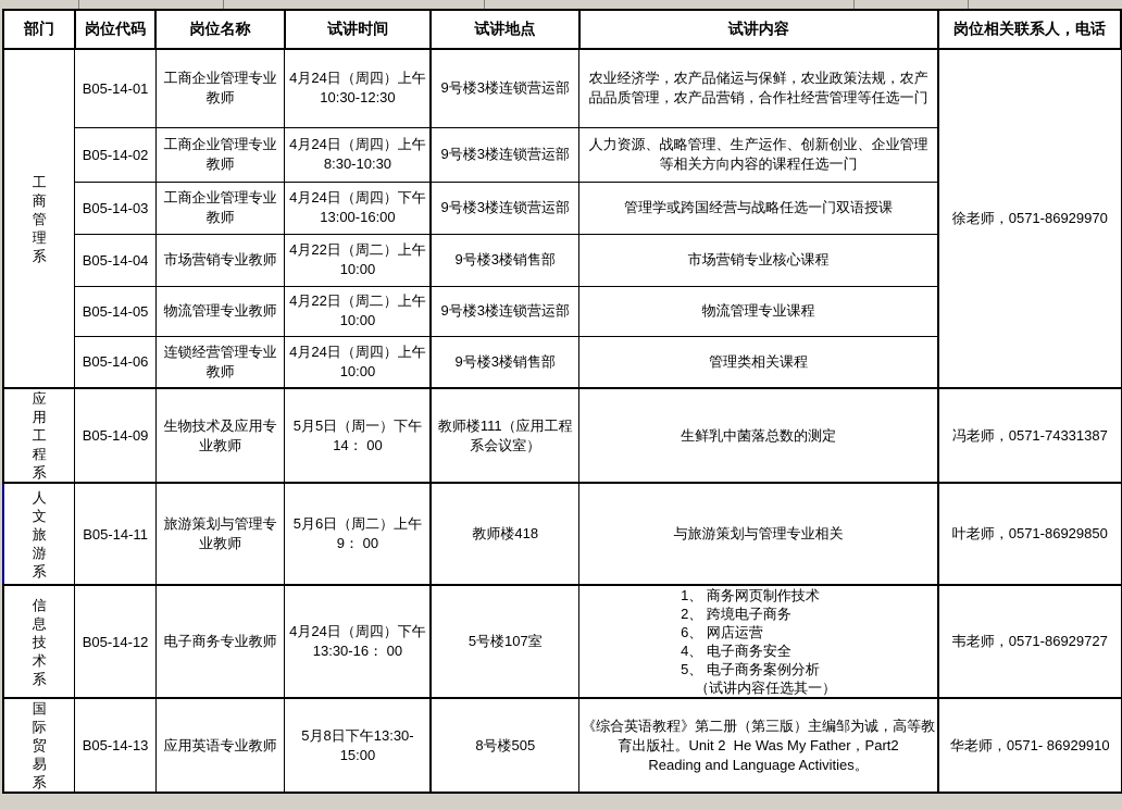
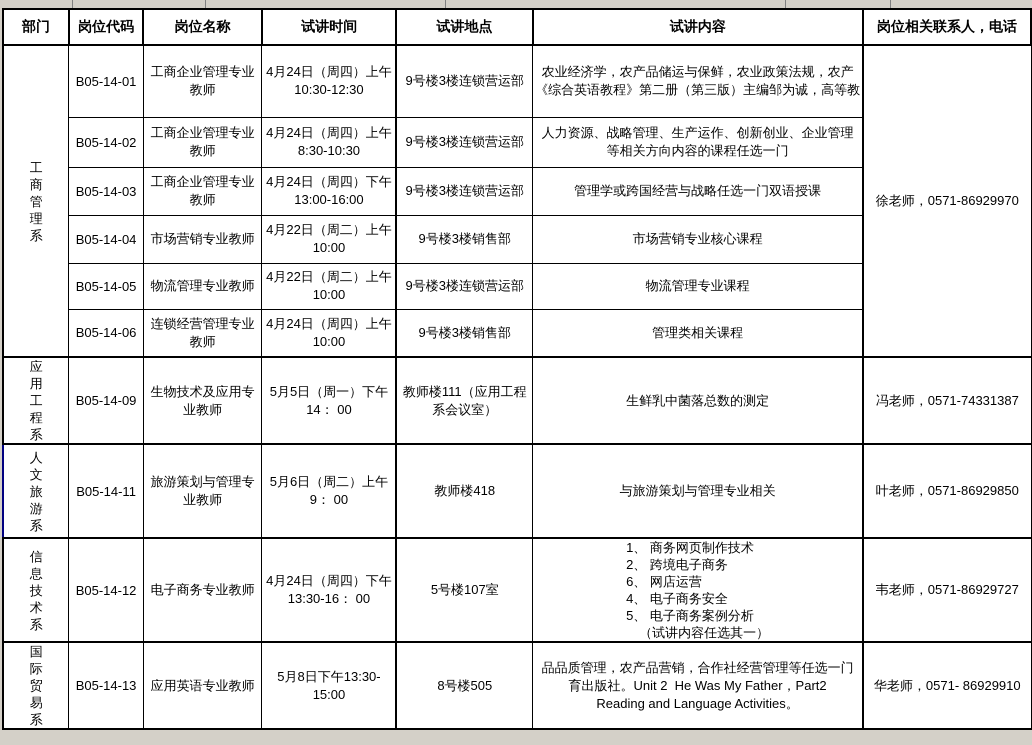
  部门	岗位代码	岗位名称	试讲时间	试讲地点	试讲内容	岗位相关联系人，电话
- 工商管理系	B05-14-01	工商企业管理专业 教师	4月24日（周四）上午 10:30-12:30	9号楼3楼连锁营运部	农业经济学，农产品储运与保鲜，农业政策法规，农产 品品质管理，农产品营销，合作社经营管理等任选一门	徐老师，0571-86929970
+ 工商管理系	B05-14-01	工商企业管理专业 教师	4月24日（周四）上午 10:30-12:30	9号楼3楼连锁营运部	农业经济学，农产品储运与保鲜，农业政策法规，农产 《综合英语教程》第二册（第三版）主编邹为诚，高等教	徐老师，0571-86929970
  B05-14-02	工商企业管理专业 教师	4月24日（周四）上午 8:30-10:30	9号楼3楼连锁营运部	人力资源、战略管理、生产运作、创新创业、企业管理 等相关方向内容的课程任选一门
  B05-14-03	工商企业管理专业 教师	4月24日（周四）下午 13:00-16:00	9号楼3楼连锁营运部	管理学或跨国经营与战略任选一门双语授课
  B05-14-04	市场营销专业教师	4月22日（周二）上午 10:00	9号楼3楼销售部	市场营销专业核心课程
  B05-14-05	物流管理专业教师	4月22日（周二）上午 10:00	9号楼3楼连锁营运部	物流管理专业课程
  B05-14-06	连锁经营管理专业 教师	4月24日（周四）上午 10:00	9号楼3楼销售部	管理类相关课程
  应用工程系	B05-14-09	生物技术及应用专 业教师	5月5日（周一）下午 14： 00	教师楼111（应用工程 系会议室）	生鲜乳中菌落总数的测定	冯老师，0571-74331387
  人文旅游系	B05-14-11	旅游策划与管理专 业教师	5月6日（周二）上午 9： 00	教师楼418	与旅游策划与管理专业相关	叶老师，0571-86929850
  信息技术系	B05-14-12	电子商务专业教师	4月24日（周四）下午 13:30-16： 00	5号楼107室	1、 商务网页制作技术 2、 跨境电子商务 6、 网店运营 4、 电子商务安全 5、 电子商务案例分析 （试讲内容任选其一）	韦老师，0571-86929727
- 国际贸易系	B05-14-13	应用英语专业教师	5月8日下午13:30- 15:00	8号楼505	《综合英语教程》第二册（第三版）主编邹为诚，高等教 育出版社。Unit 2 He Was My Father，Part2 Reading and Language Activities。	华老师，0571- 86929910
+ 国际贸易系	B05-14-13	应用英语专业教师	5月8日下午13:30- 15:00	8号楼505	品品质管理，农产品营销，合作社经营管理等任选一门 育出版社。Unit 2 He Was My Father，Part2 Reading and Language Activities。	华老师，0571- 86929910
